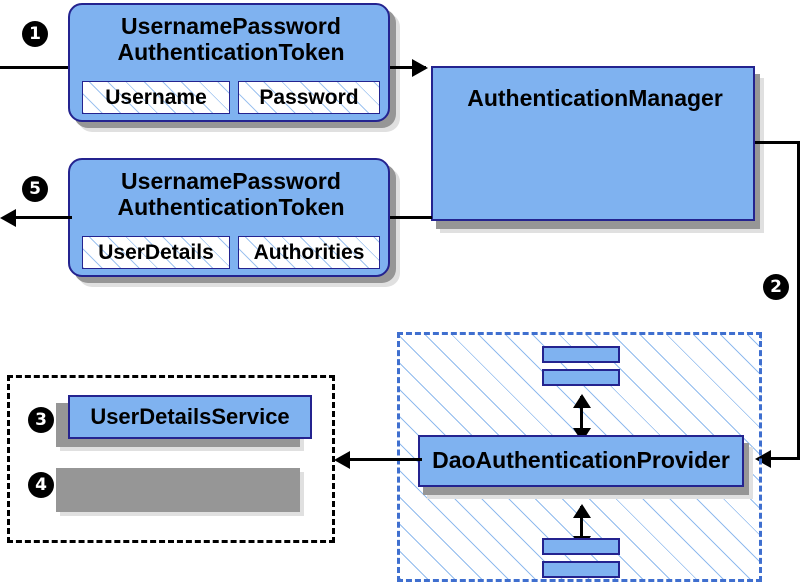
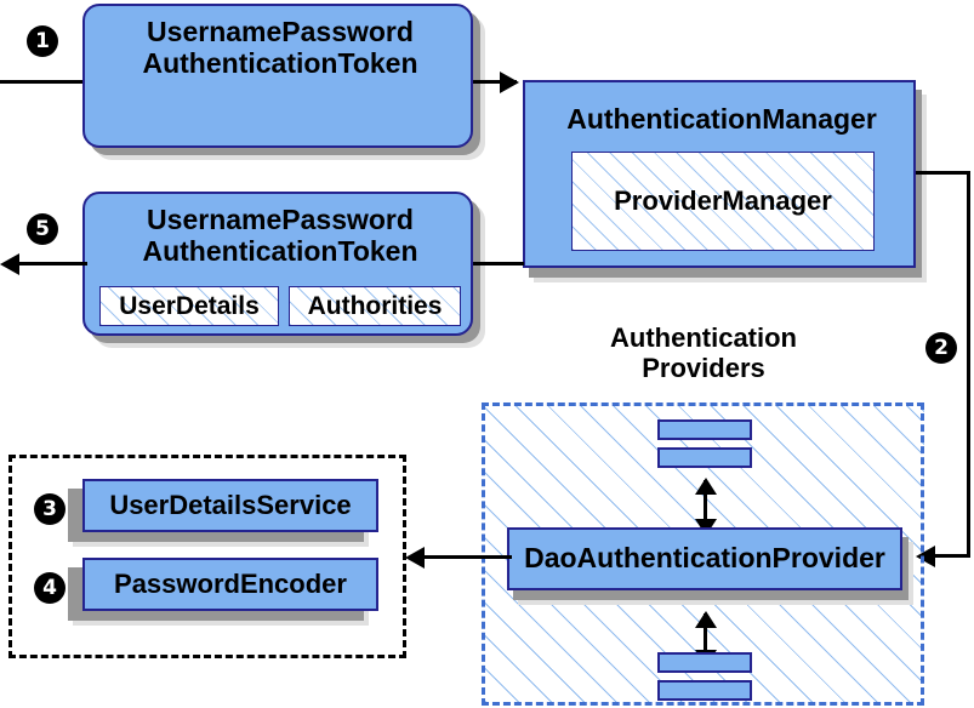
  1
  UsernamePassword
  AuthenticationToken
- Username
- Password
  AuthenticationManager
+ ProviderManager
  5
  UsernamePassword
  AuthenticationToken
  UserDetails
  Authorities
  2
+ Authentication
+ Providers
  DaoAuthenticationProvider
  3
  UserDetailsService
  4
+ PasswordEncoder
